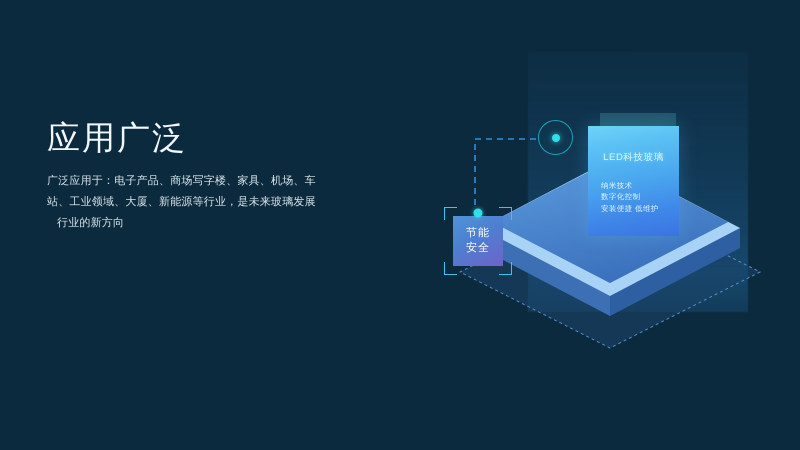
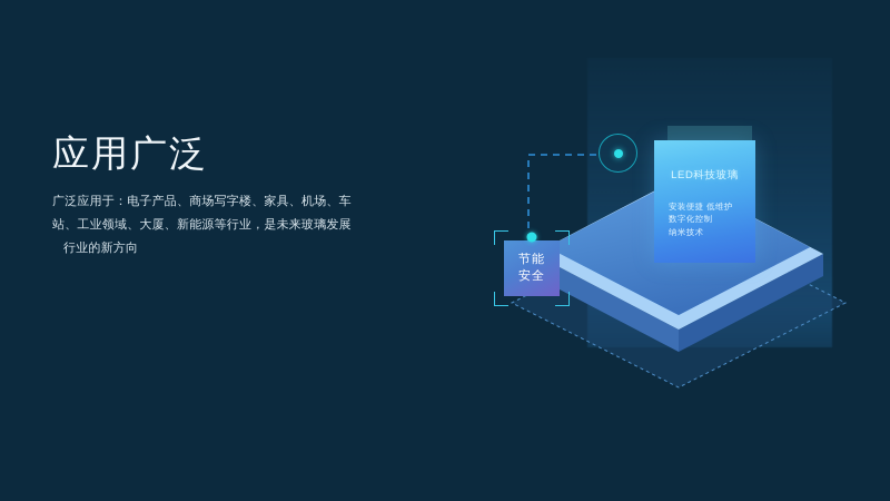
  应用广泛
  广泛应用于：电子产品、商场写字楼、家具、机场、车
  站、工业领域、大厦、新能源等行业，是未来玻璃发展
  行业的新方向
  LED科技玻璃
- 纳米技术
+ 安装便捷 低维护
  数字化控制
- 安装便捷 低维护
+ 纳米技术
  节能
  安全
